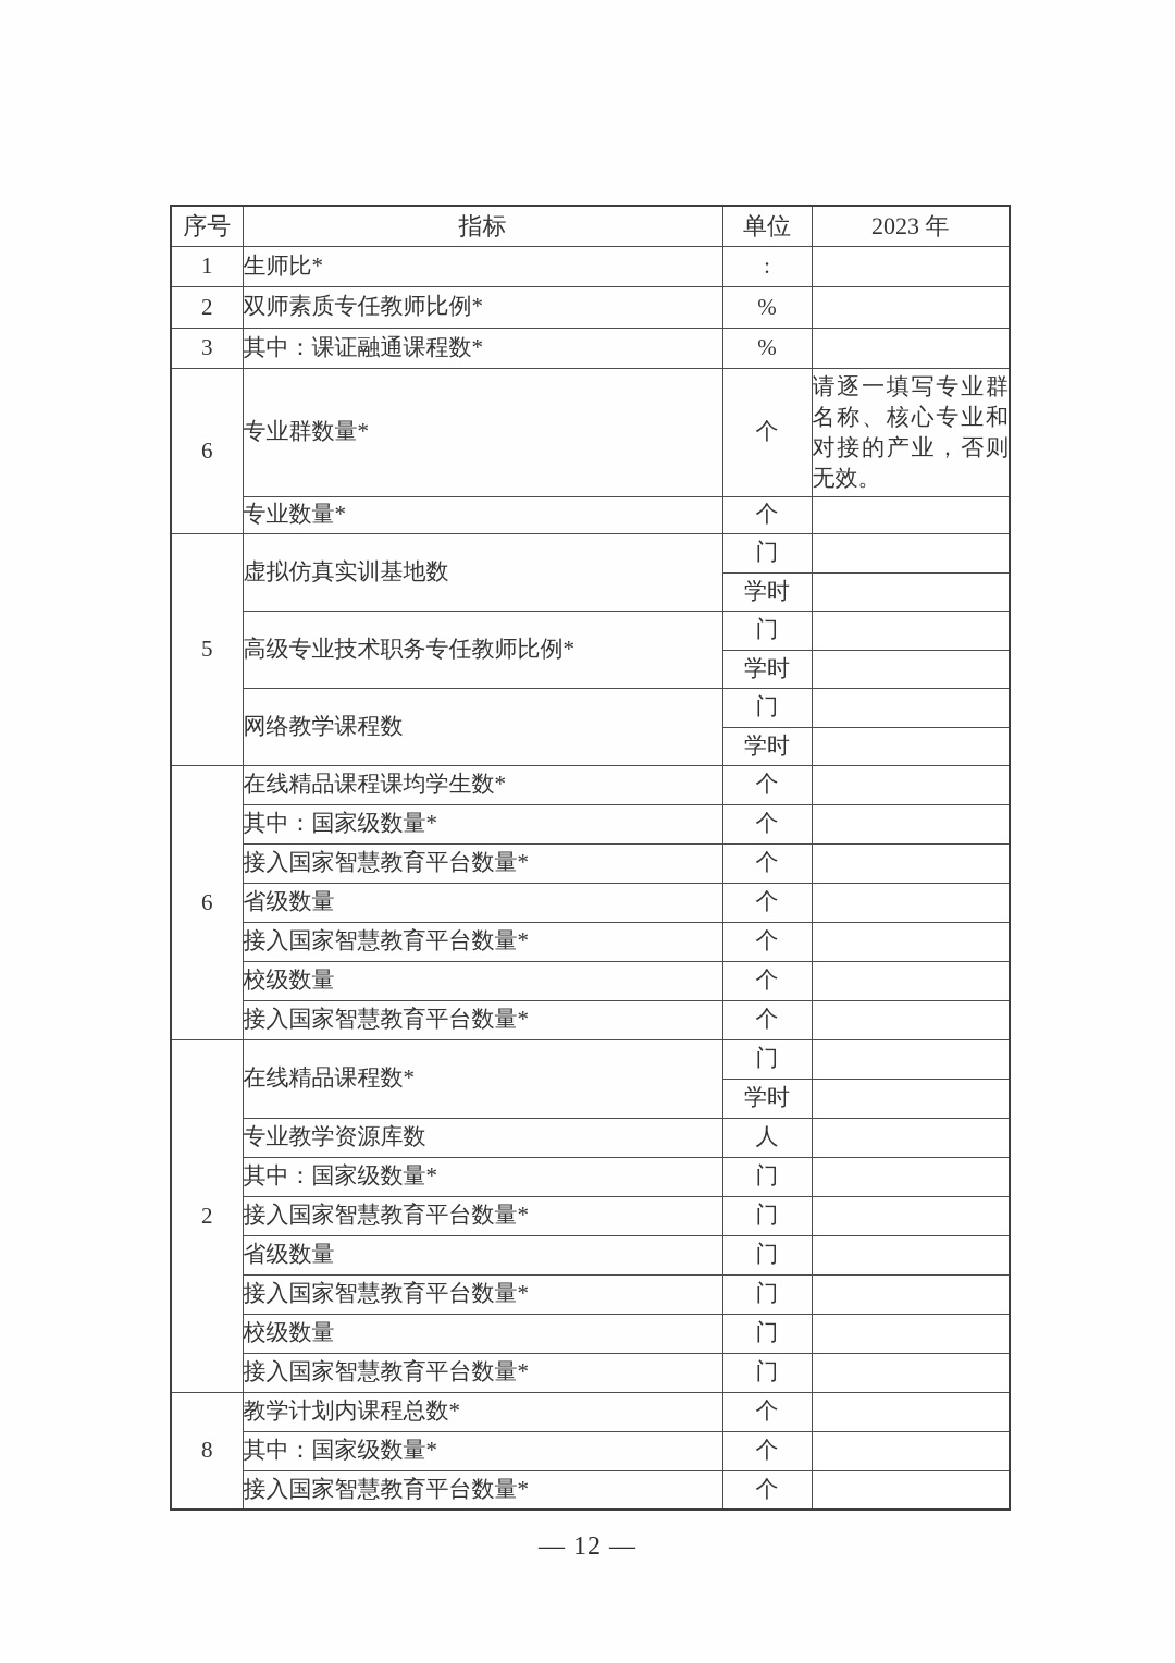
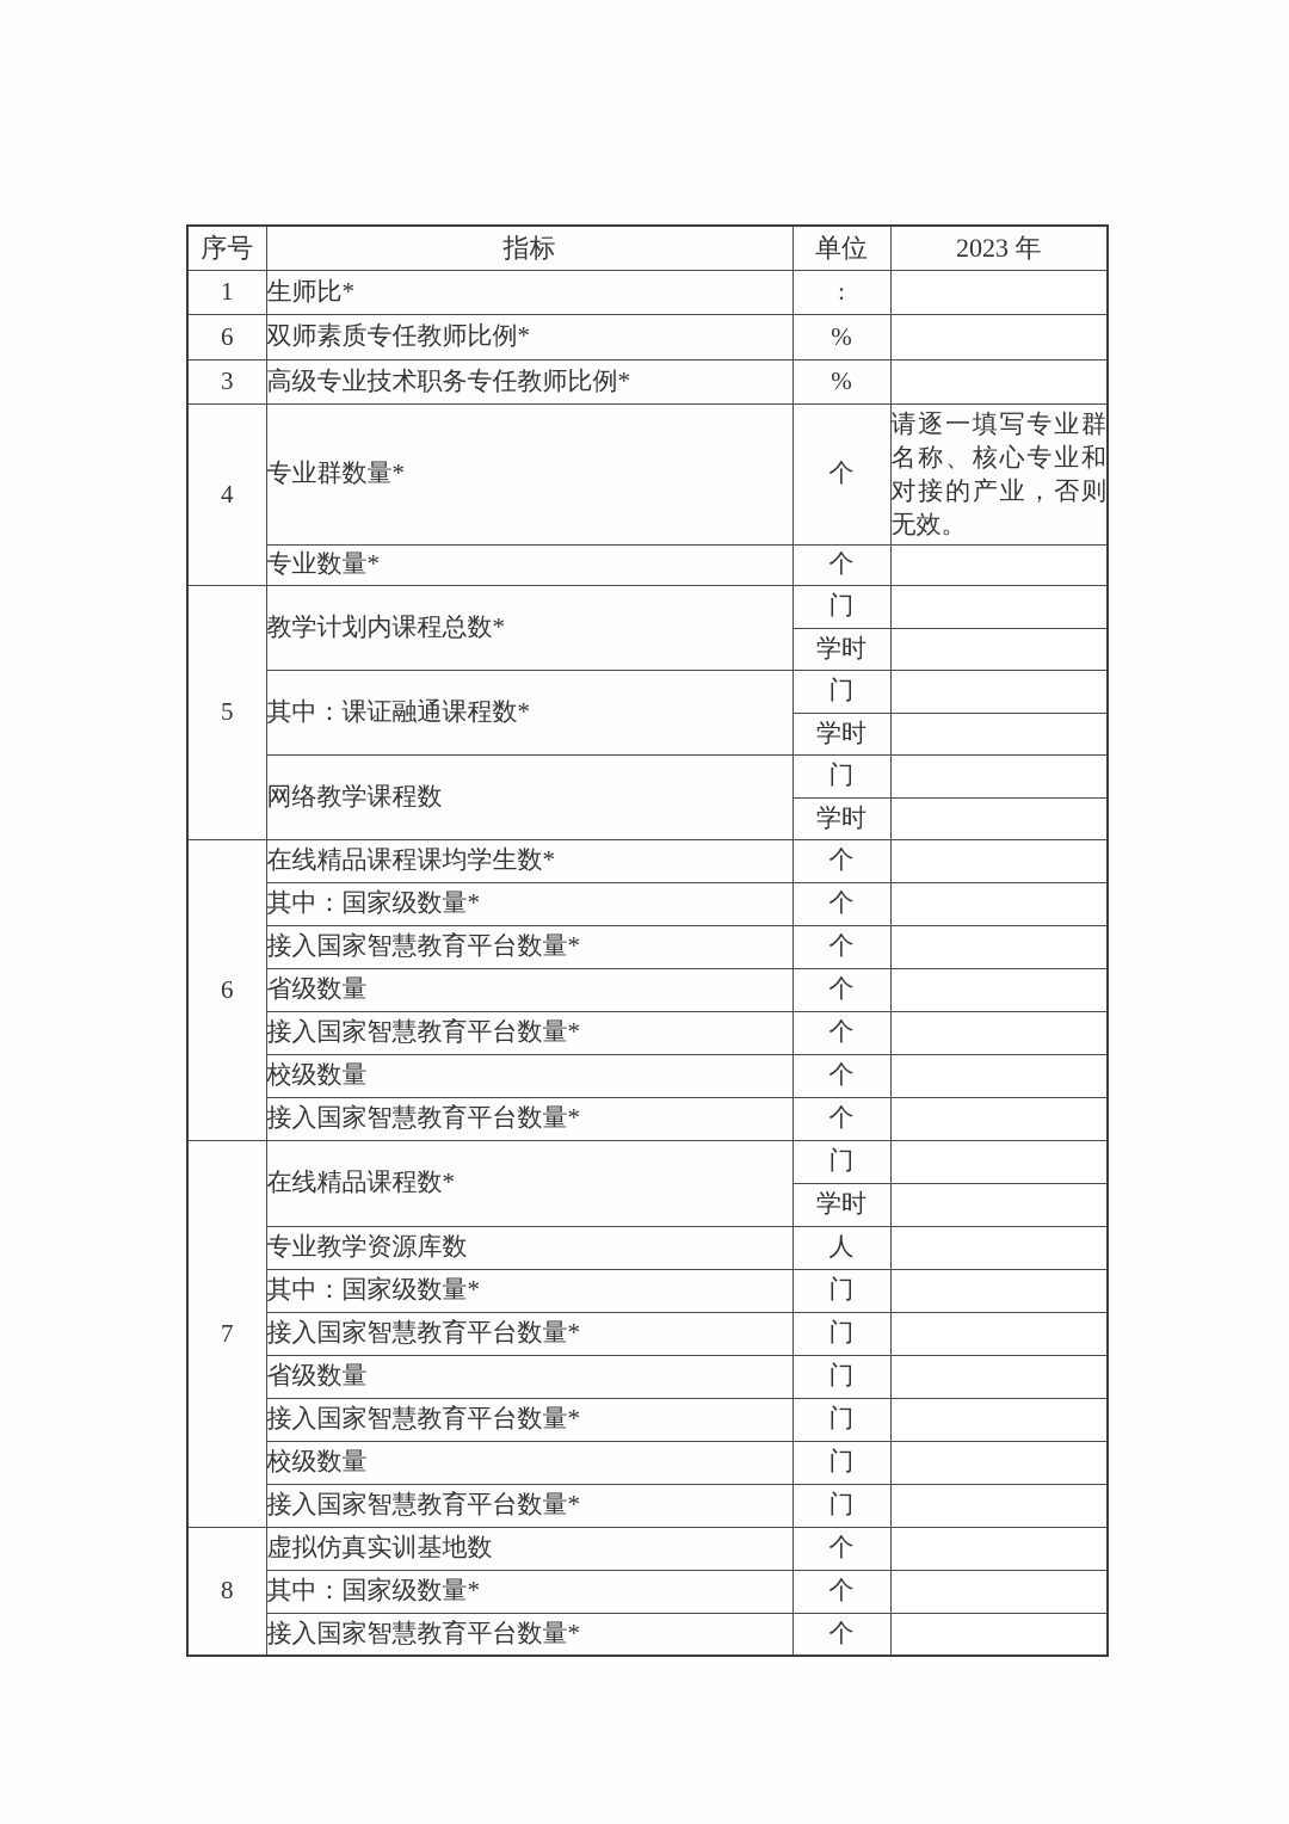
  序号	指标	单位	2023 年
  1	生师比*	:
- 2	双师素质专任教师比例*	%
+ 6	双师素质专任教师比例*	%
- 3	其中：课证融通课程数*	%
+ 3	高级专业技术职务专任教师比例*	%
- 6	专业群数量*	个	请逐一填写专业群名称、核心专业和对接的产业，否则无效。
+ 4	专业群数量*	个	请逐一填写专业群名称、核心专业和对接的产业，否则无效。
  专业数量*	个
- 5	虚拟仿真实训基地数	门
+ 5	教学计划内课程总数*	门
  学时
- 高级专业技术职务专任教师比例*	门
+ 其中：课证融通课程数*	门
  学时
  网络教学课程数	门
  学时
  6	在线精品课程课均学生数*	个
  其中：国家级数量*	个
  接入国家智慧教育平台数量*	个
  省级数量	个
  接入国家智慧教育平台数量*	个
  校级数量	个
  接入国家智慧教育平台数量*	个
- 2	在线精品课程数*	门
+ 7	在线精品课程数*	门
  学时
  专业教学资源库数	人
  其中：国家级数量*	门
  接入国家智慧教育平台数量*	门
  省级数量	门
  接入国家智慧教育平台数量*	门
  校级数量	门
  接入国家智慧教育平台数量*	门
- 8	教学计划内课程总数*	个
+ 8	虚拟仿真实训基地数	个
  其中：国家级数量*	个
  接入国家智慧教育平台数量*	个
- — 12 —
